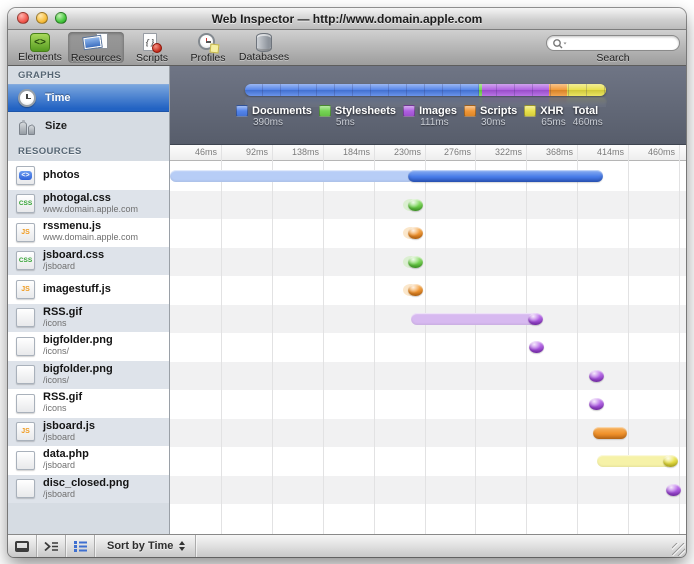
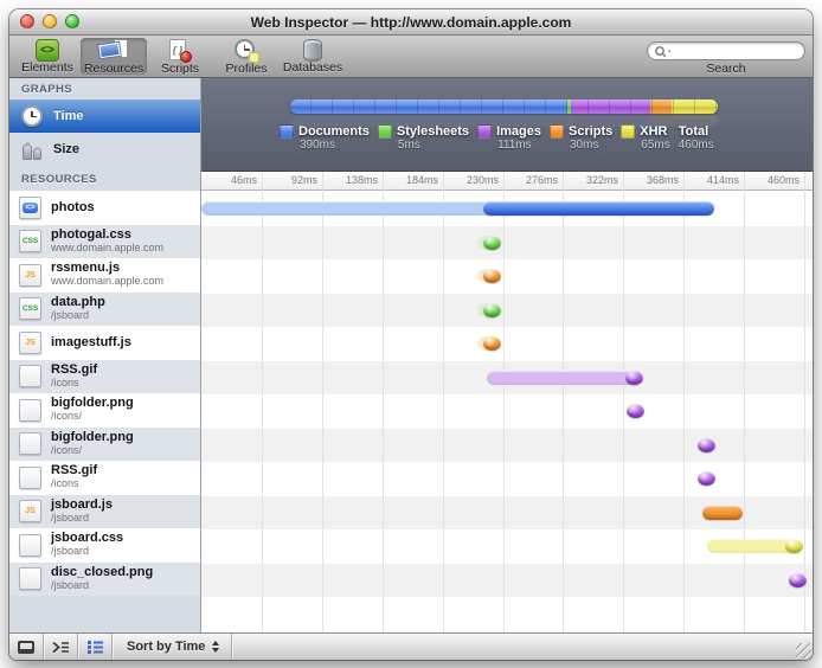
  Web Inspector — http://www.domain.apple.com
  <>
  Elements
  Resources
  { }
  Scripts
  Profiles
  Databases
  Search
  GRAPHS
  Time
  Size
  RESOURCES
  photos
  photogal.css
  www.domain.apple.com
  rssmenu.js
  www.domain.apple.com
- jsboard.css
+ data.php
  /jsboard
  imagestuff.js
  RSS.gif
  /icons
  bigfolder.png
  /icons/
  bigfolder.png
  /icons/
  RSS.gif
  /icons
  jsboard.js
  /jsboard
- data.php
+ jsboard.css
  /jsboard
  disc_closed.png
  /jsboard
  Documents
  390ms
  Stylesheets
  5ms
  Images
  111ms
  Scripts
  30ms
  XHR
  65ms
  Total
  460ms
  46ms
  92ms
  138ms
  184ms
  230ms
  276ms
  322ms
  368ms
  414ms
  460ms
  Sort by Time
